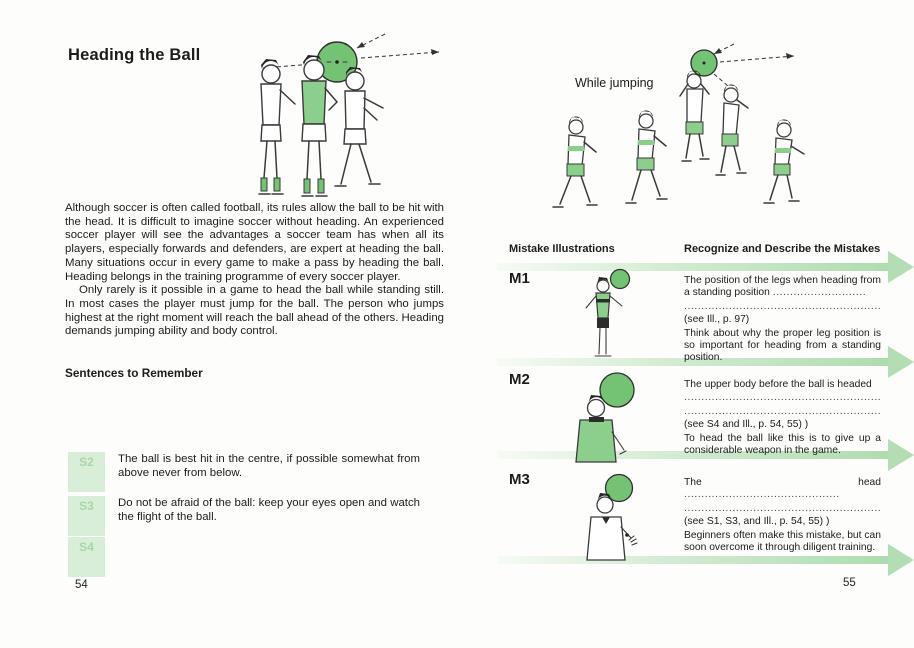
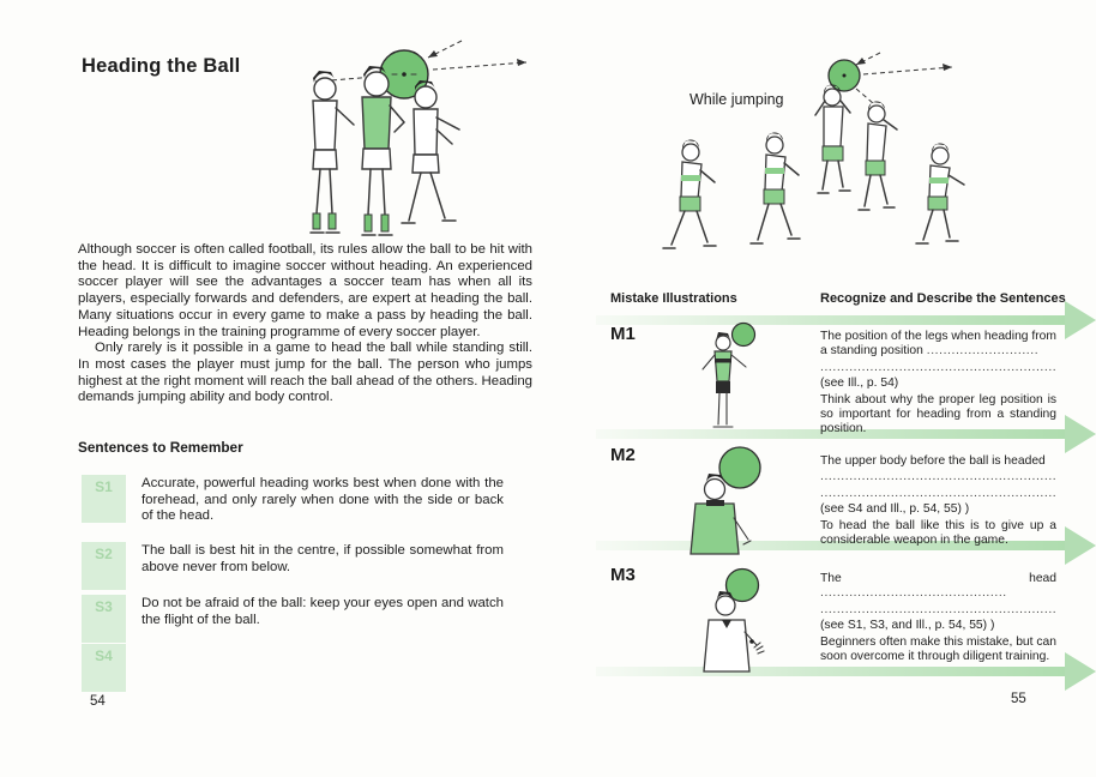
  Heading the Ball
  Although soccer is often called football, its rules allow the ball to be hit with the head. It is difficult to imagine soccer without heading. An experienced soccer player will see the advantages a soccer team has when all its players, especially forwards and defenders, are expert at heading the ball. Many situations occur in every game to make a pass by heading the ball. Heading belongs in the training programme of every soccer player.
  Only rarely is it possible in a game to head the ball while standing still. In most cases the player must jump for the ball. The person who jumps highest at the right moment will reach the ball ahead of the others. Heading demands jumping ability and body control.
  Sentences to Remember
+ S1
+ Accurate, powerful heading works best when done with the forehead, and only rarely when done with the side or back of the head.
  S2
  The ball is best hit in the centre, if possible somewhat from above never from below.
  S3
  Do not be afraid of the ball: keep your eyes open and watch the flight of the ball.
  S4
  54
  While jumping
  Mistake Illustrations
- Recognize and Describe the Mistakes
+ Recognize and Describe the Sentences
  M1
  M2
  M3
  The position of the legs when heading from a standing position ...........................
  .........................................................
- (see Ill., p. 97)
+ (see Ill., p. 54)
  Think about why the proper leg position is so important for heading from a standing position.
  The upper body before the ball is headed
  .........................................................
  .........................................................
  (see S4 and Ill., p. 54, 55) )
  To head the ball like this is to give up a considerable weapon in the game.
  The head .............................................
  .........................................................
  (see S1, S3, and Ill., p. 54, 55) )
  Beginners often make this mistake, but can soon overcome it through diligent training.
  55
